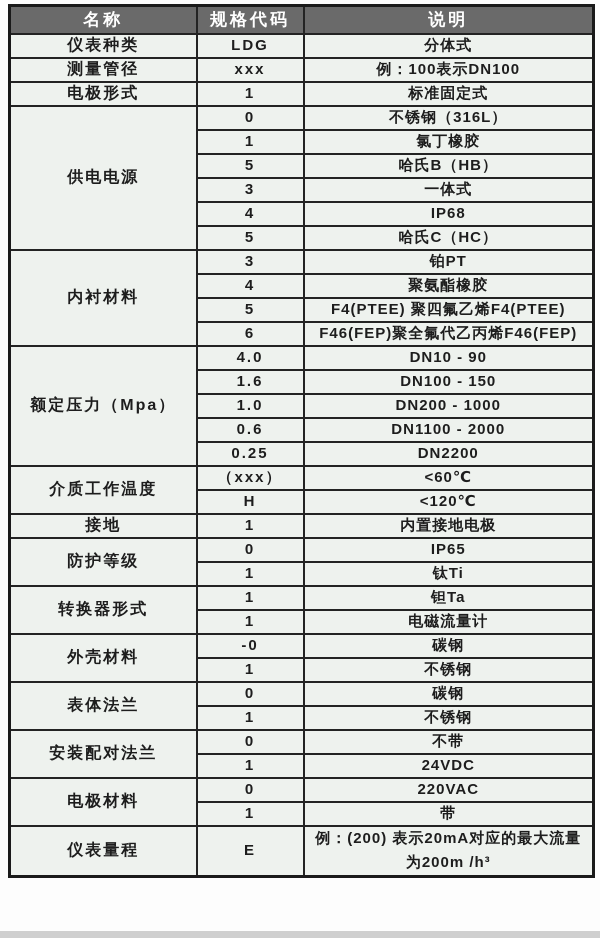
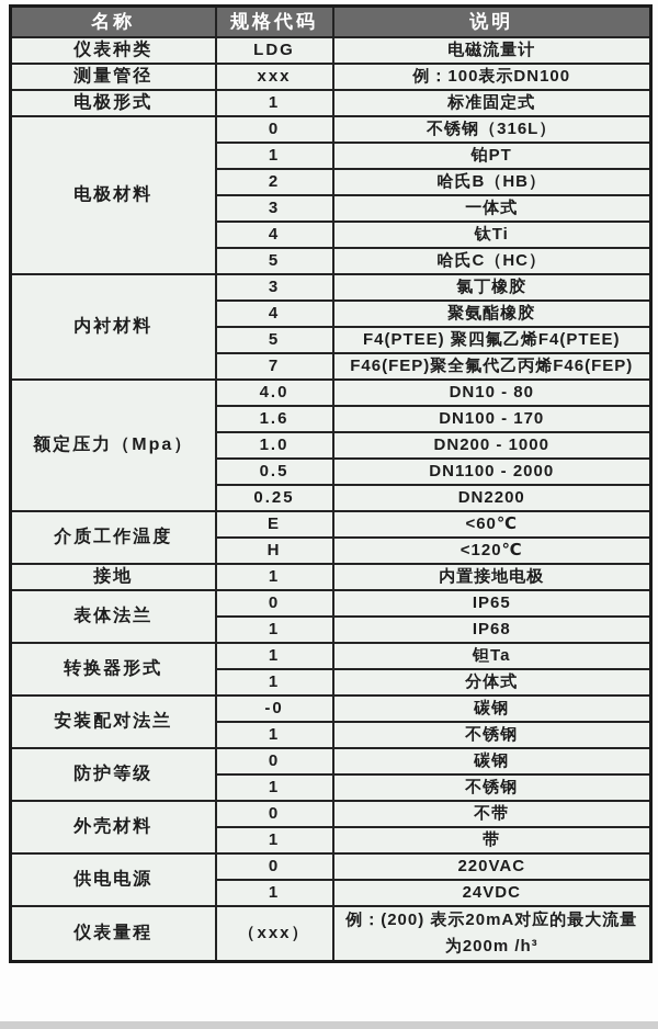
  名称	规格代码	说明
- 仪表种类	LDG	分体式
+ 仪表种类	LDG	电磁流量计
  测量管径	xxx	例：100表示DN100
  电极形式	1	标准固定式
- 供电电源	0	不锈钢（316L）
+ 电极材料	0	不锈钢（316L）
- 1	氯丁橡胶
+ 1	铂PT
- 5	哈氏B（HB）
+ 2	哈氏B（HB）
  3	一体式
- 4	IP68
+ 4	钛Ti
  5	哈氏C（HC）
- 内衬材料	3	铂PT
+ 内衬材料	3	氯丁橡胶
  4	聚氨酯橡胶
  5	F4(PTEE) 聚四氟乙烯F4(PTEE)
- 6	F46(FEP)聚全氟代乙丙烯F46(FEP)
+ 7	F46(FEP)聚全氟代乙丙烯F46(FEP)
- 额定压力（Mpa）	4.0	DN10 - 90
+ 额定压力（Mpa）	4.0	DN10 - 80
- 1.6	DN100 - 150
+ 1.6	DN100 - 170
  1.0	DN200 - 1000
- 0.6	DN1100 - 2000
+ 0.5	DN1100 - 2000
  0.25	DN2200
- 介质工作温度	（xxx）	<60℃
+ 介质工作温度	E	<60℃
  H	<120℃
  接地	1	内置接地电极
- 防护等级	0	IP65
+ 表体法兰	0	IP65
- 1	钛Ti
+ 1	IP68
  转换器形式	1	钽Ta
- 1	电磁流量计
+ 1	分体式
- 外壳材料	-0	碳钢
+ 安装配对法兰	-0	碳钢
  1	不锈钢
- 表体法兰	0	碳钢
+ 防护等级	0	碳钢
  1	不锈钢
- 安装配对法兰	0	不带
+ 外壳材料	0	不带
- 1	24VDC
+ 1	带
- 电极材料	0	220VAC
+ 供电电源	0	220VAC
- 1	带
+ 1	24VDC
- 仪表量程	E	例：(200) 表示20mA对应的最大流量为200m /h³
+ 仪表量程	（xxx）	例：(200) 表示20mA对应的最大流量为200m /h³
